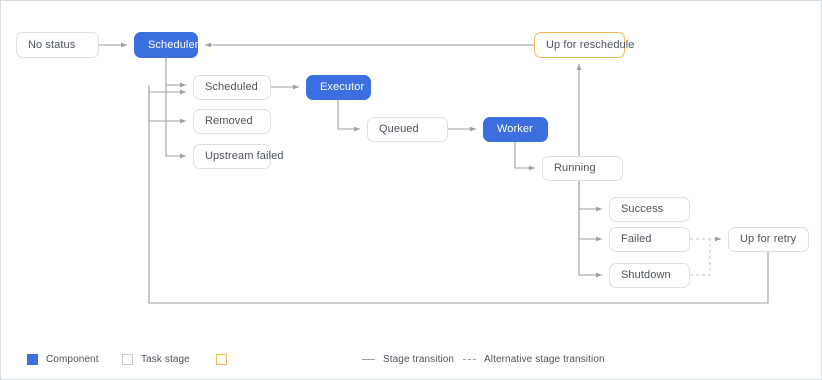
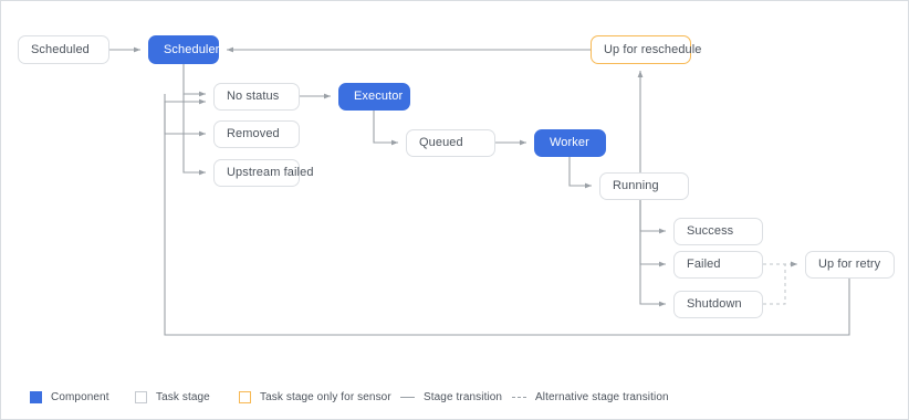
- No status
+ Scheduled
  Scheduler
  Up for reschedule
- Scheduled
+ No status
  Executor
  Removed
  Queued
  Worker
  Upstream failed
  Running
  Success
  Failed
  Up for retry
  Shutdown
  Component
  Task stage
+ Task stage only for sensor
  Stage transition
  Alternative stage transition
